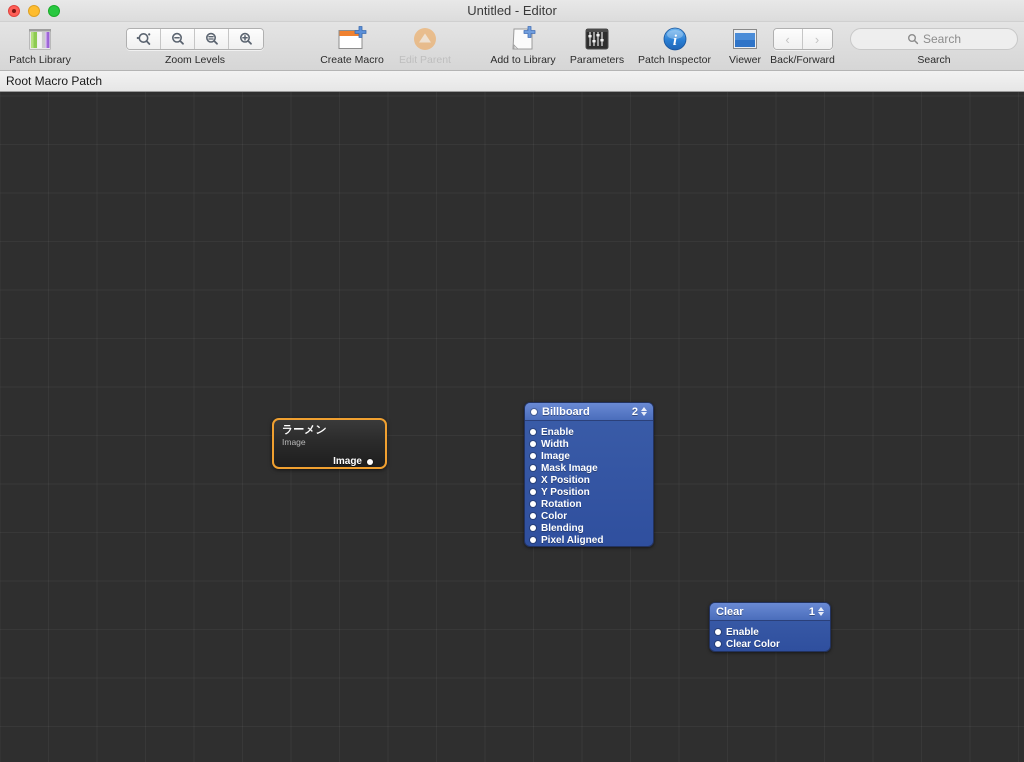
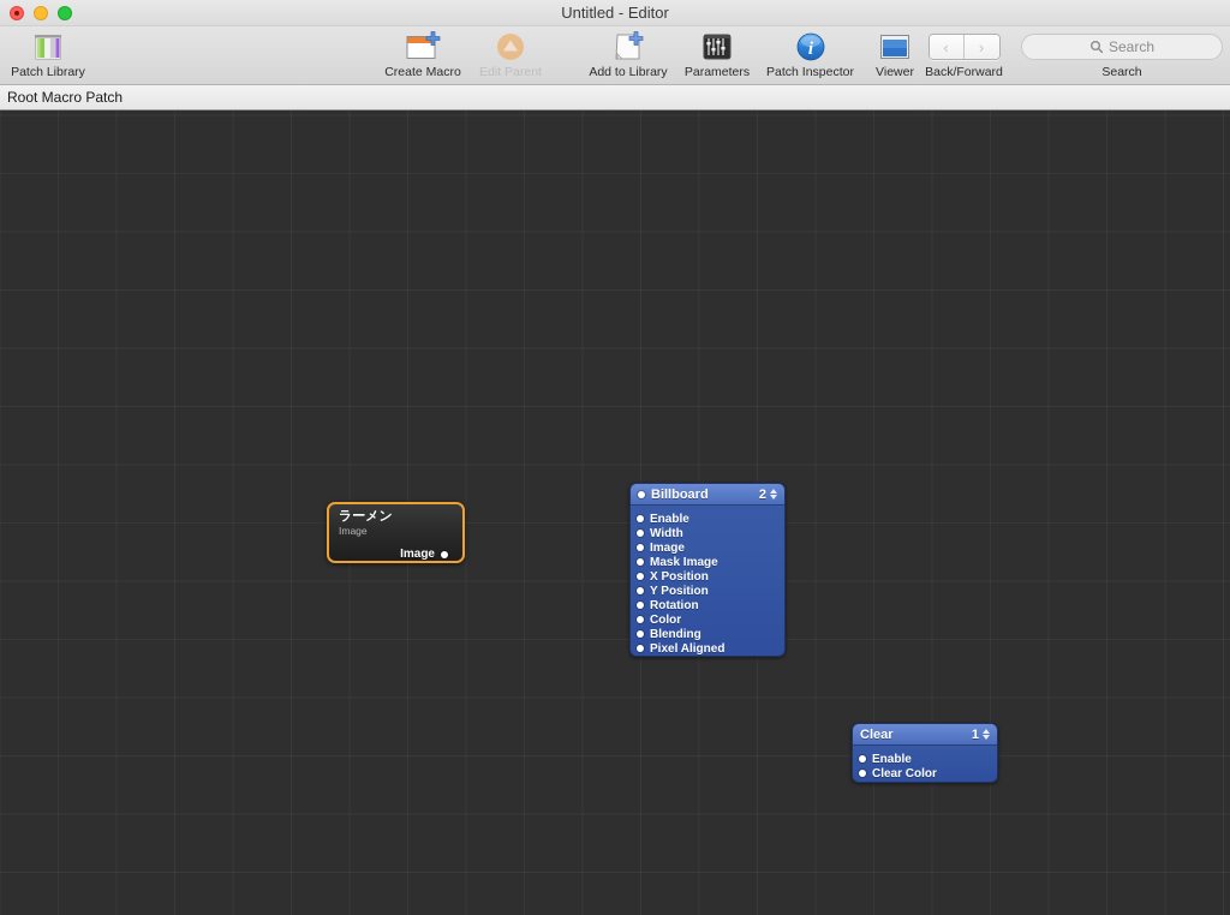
  Untitled - Editor
  Patch Library
- Zoom Levels
  Create Macro
  Edit Parent
  Add to Library
  Parameters
  i
  Patch Inspector
  Viewer
  ‹
  ›
  Back/Forward
  Search
  Search
  Root Macro Patch
  ラーメン
  Image
  Image
  Billboard
  2
  Enable
  Width
  Image
  Mask Image
  X Position
  Y Position
  Rotation
  Color
  Blending
  Pixel Aligned
  Clear
  1
  Enable
  Clear Color
